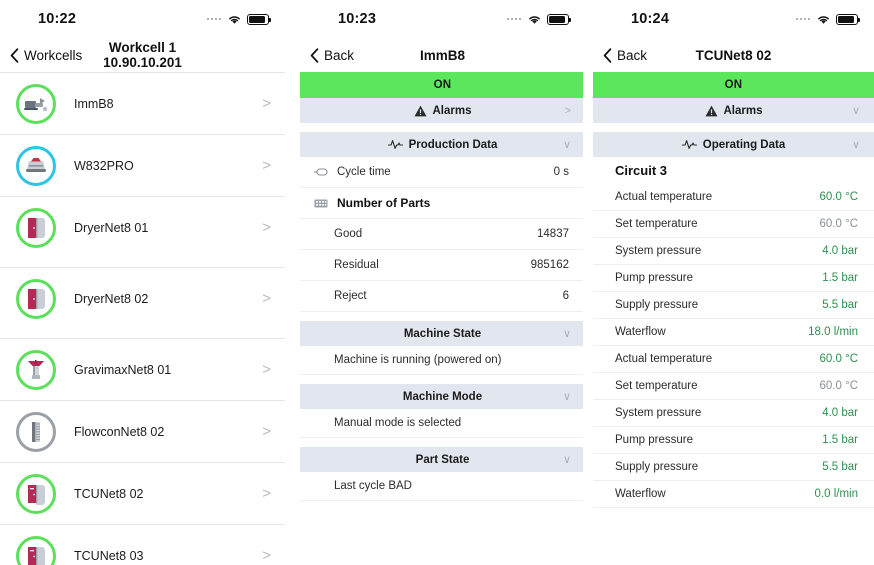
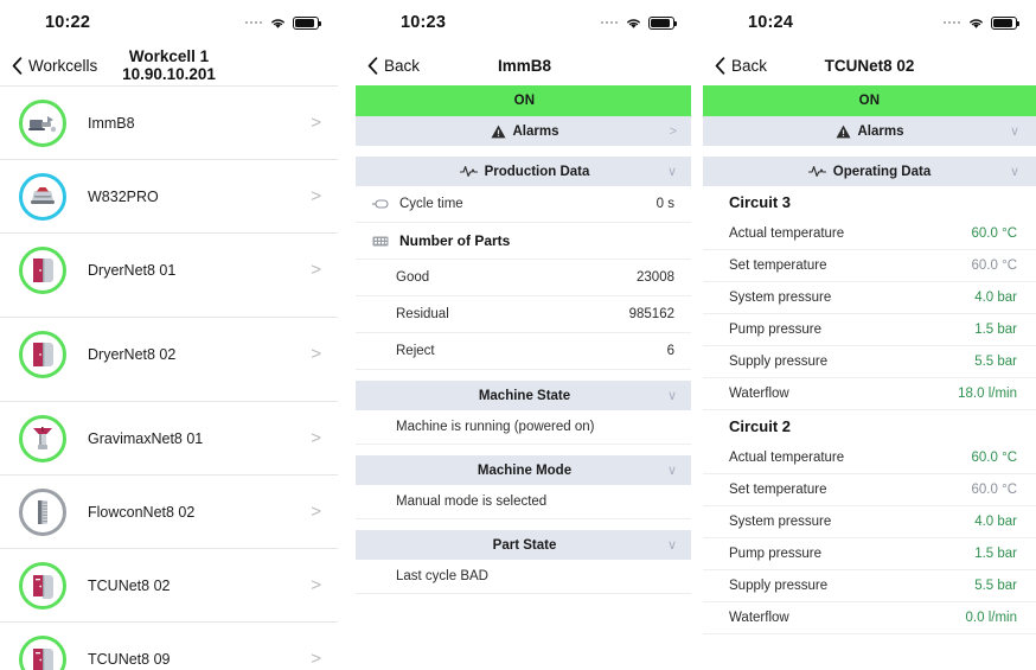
  10:22
  Workcells
  Workcell 1
  10.90.10.201
  ImmB8
  >
  W832PRO
  >
  DryerNet8 01
  >
  DryerNet8 02
  >
  GravimaxNet8 01
  >
  FlowconNet8 02
  >
  TCUNet8 02
  >
- TCUNet8 03
+ TCUNet8 09
  >
  10:23
  Back
  ImmB8
  ON
  Alarms
  >
  Production Data
  ∨
  Cycle time
  0 s
  Number of Parts
  Good
- 14837
+ 23008
  Residual
  985162
  Reject
  6
  Machine State
  ∨
  Machine is running (powered on)
  Machine Mode
  ∨
  Manual mode is selected
  Part State
  ∨
  Last cycle BAD
  10:24
  Back
  TCUNet8 02
  ON
  Alarms
  ∨
  Operating Data
  ∨
  Circuit 3
  Actual temperature
  60.0 °C
  Set temperature
  60.0 °C
  System pressure
  4.0 bar
  Pump pressure
  1.5 bar
  Supply pressure
  5.5 bar
  Waterflow
  18.0 l/min
+ Circuit 2
  Actual temperature
  60.0 °C
  Set temperature
  60.0 °C
  System pressure
  4.0 bar
  Pump pressure
  1.5 bar
  Supply pressure
  5.5 bar
  Waterflow
  0.0 l/min
